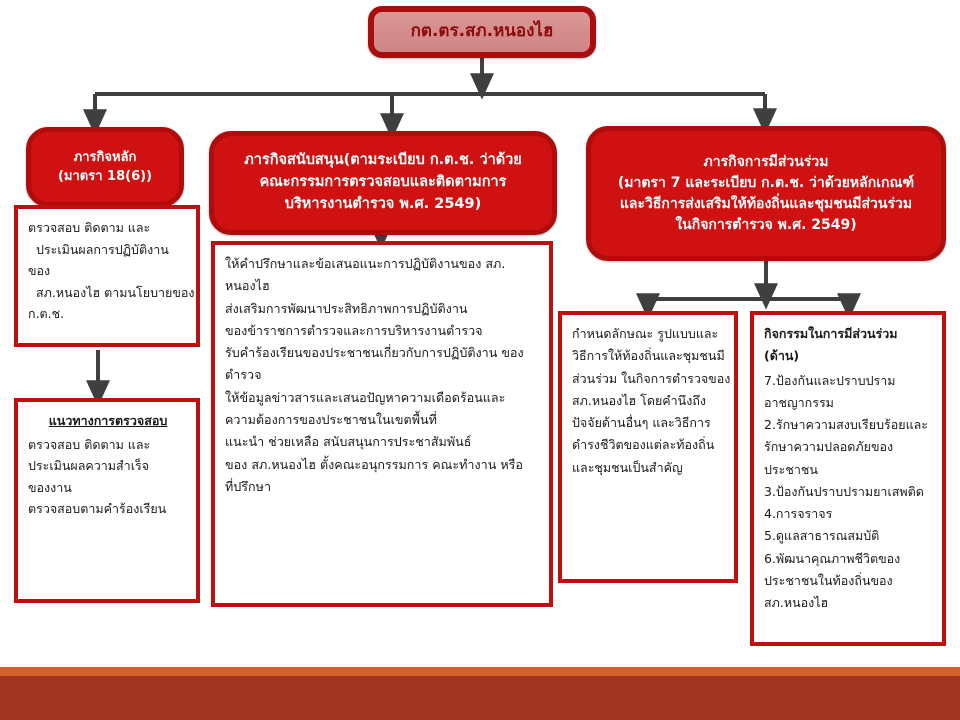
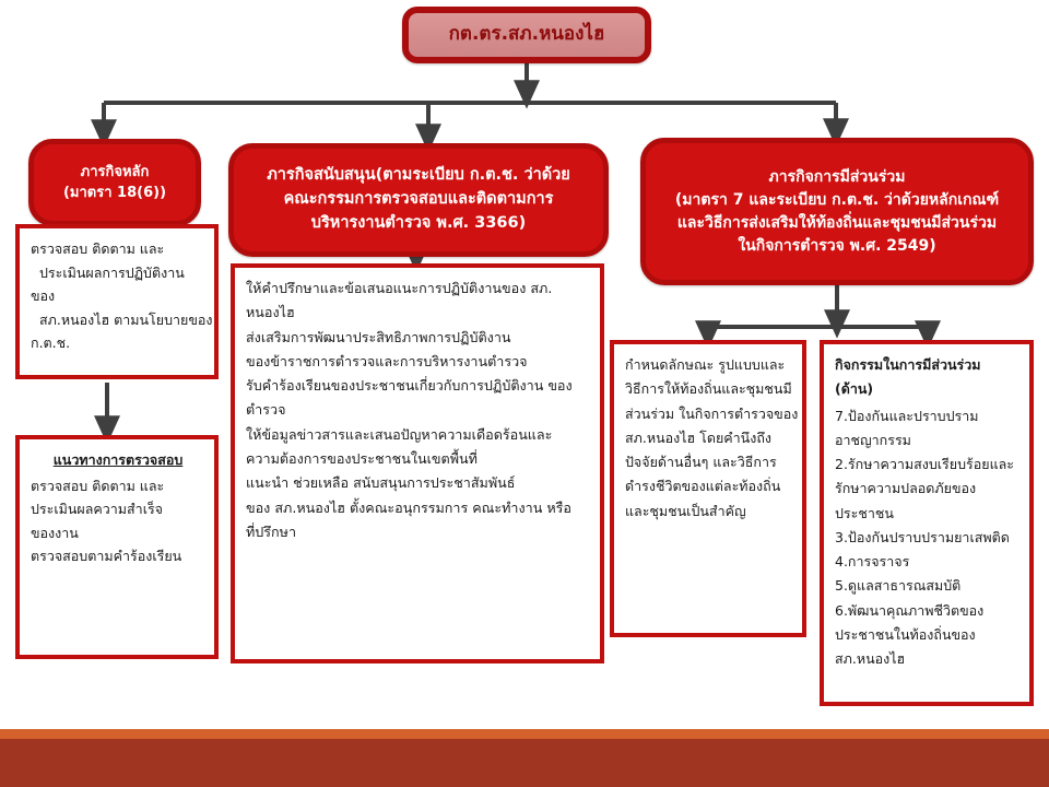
  กต.ตร.สภ.หนองไฮ
  ภารกิจหลัก
  (มาตรา 18(6))
  ตรวจสอบ ติดตาม และ
  ประเมินผลการปฏิบัติงาน
  ของ
  สภ.หนองไฮ ตามนโยบายของ
  ก.ต.ช.
  แนวทางการตรวจสอบ
  ตรวจสอบ ติดตาม และ
  ประเมินผลความสำเร็จ
  ของงาน
  ตรวจสอบตามคำร้องเรียน
  ภารกิจสนับสนุน(ตามระเบียบ ก.ต.ช. ว่าด้วย
  คณะกรรมการตรวจสอบและติดตามการ
- บริหารงานตำรวจ พ.ศ. 2549)
+ บริหารงานตำรวจ พ.ศ. 3366)
  ให้คำปรึกษาและข้อเสนอแนะการปฏิบัติงานของ สภ.
  หนองไฮ
  ส่งเสริมการพัฒนาประสิทธิภาพการปฏิบัติงาน
  ของข้าราชการตำรวจและการบริหารงานตำรวจ
  รับคำร้องเรียนของประชาชนเกี่ยวกับการปฏิบัติงาน ของ
  ตำรวจ
  ให้ข้อมูลข่าวสารและเสนอปัญหาความเดือดร้อนและ
  ความต้องการของประชาชนในเขตพื้นที่
  แนะนำ ช่วยเหลือ สนับสนุนการประชาสัมพันธ์
  ของ สภ.หนองไฮ ตั้งคณะอนุกรรมการ คณะทำงาน หรือ
  ที่ปรึกษา
  ภารกิจการมีส่วนร่วม
  (มาตรา 7 และระเบียบ ก.ต.ช. ว่าด้วยหลักเกณฑ์
  และวิธีการส่งเสริมให้ท้องถิ่นและชุมชนมีส่วนร่วม
  ในกิจการตำรวจ พ.ศ. 2549)
  กำหนดลักษณะ รูปแบบและ
  วิธีการให้ท้องถิ่นและชุมชนมี
  ส่วนร่วม ในกิจการตำรวจของ
  สภ.หนองไฮ โดยคำนึงถึง
  ปัจจัยด้านอื่นๆ และวิธีการ
  ดำรงชีวิตของแต่ละท้องถิ่น
  และชุมชนเป็นสำคัญ
  กิจกรรมในการมีส่วนร่วม (ด้าน)
  7.ป้องกันและปราบปราม
  อาชญากรรม
  2.รักษาความสงบเรียบร้อยและ
  รักษาความปลอดภัยของ
  ประชาชน
  3.ป้องกันปราบปรามยาเสพติด
  4.การจราจร
  5.ดูแลสาธารณสมบัติ
  6.พัฒนาคุณภาพชีวิตของ
  ประชาชนในท้องถิ่นของ
  สภ.หนองไฮ
